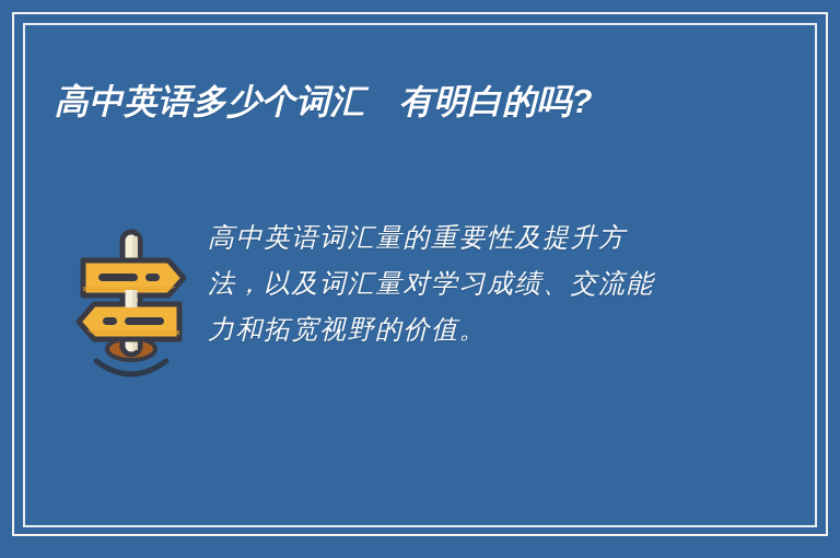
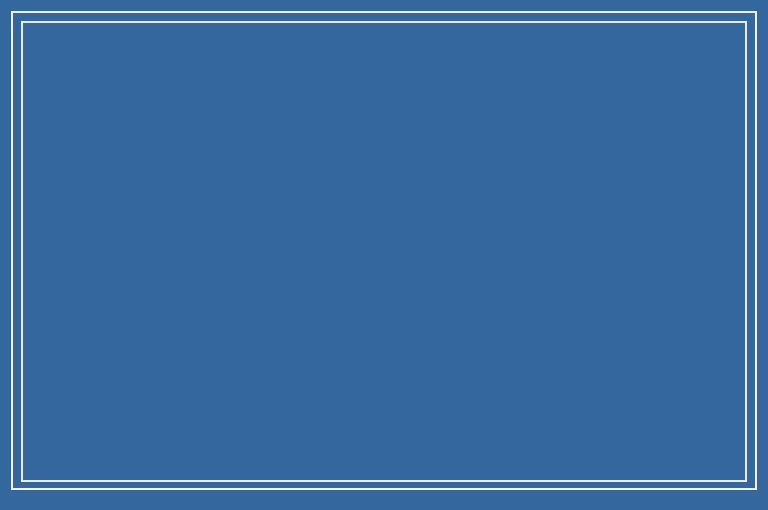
- 高中英语多少个词汇 有明白的吗?
- 高中英语词汇量的重要性及提升方法，以及词汇量对学习成绩、交流能力和拓宽视野的价值。
